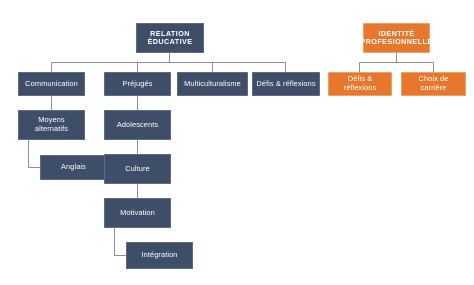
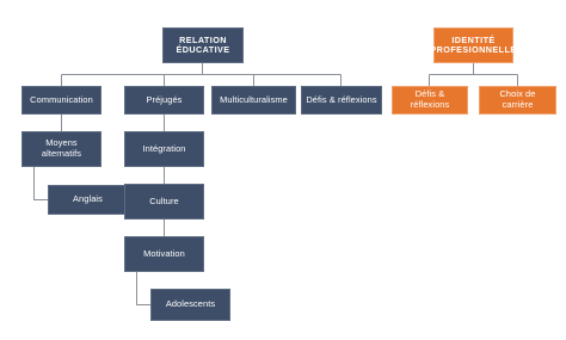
  RELATION ÉDUCATIVE
  Communication
  Préjugés
  Multiculturalisme
  Défis & réflexions
  Moyens alternatifs
  Anglais
- Adolescents
+ Intégration
  Culture
  Motivation
- Intégration
+ Adolescents
  IDENTITÉ PROFESIONNELLE
  Défis & réflexions
  Choix de carrière
